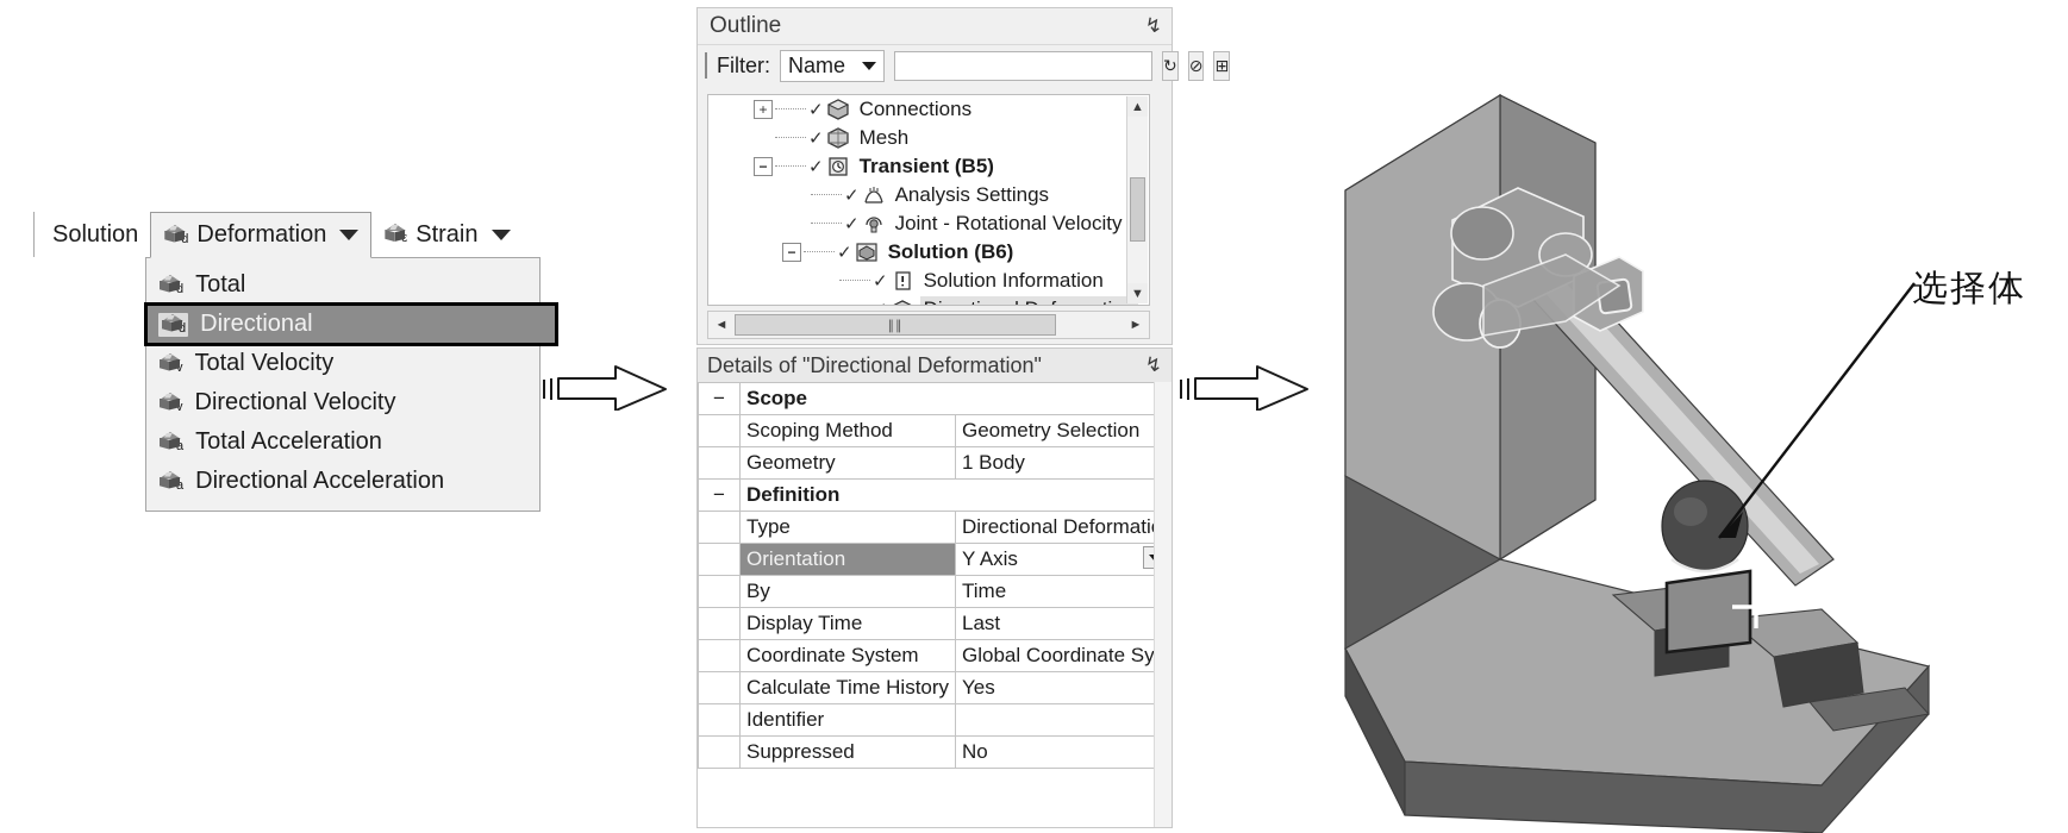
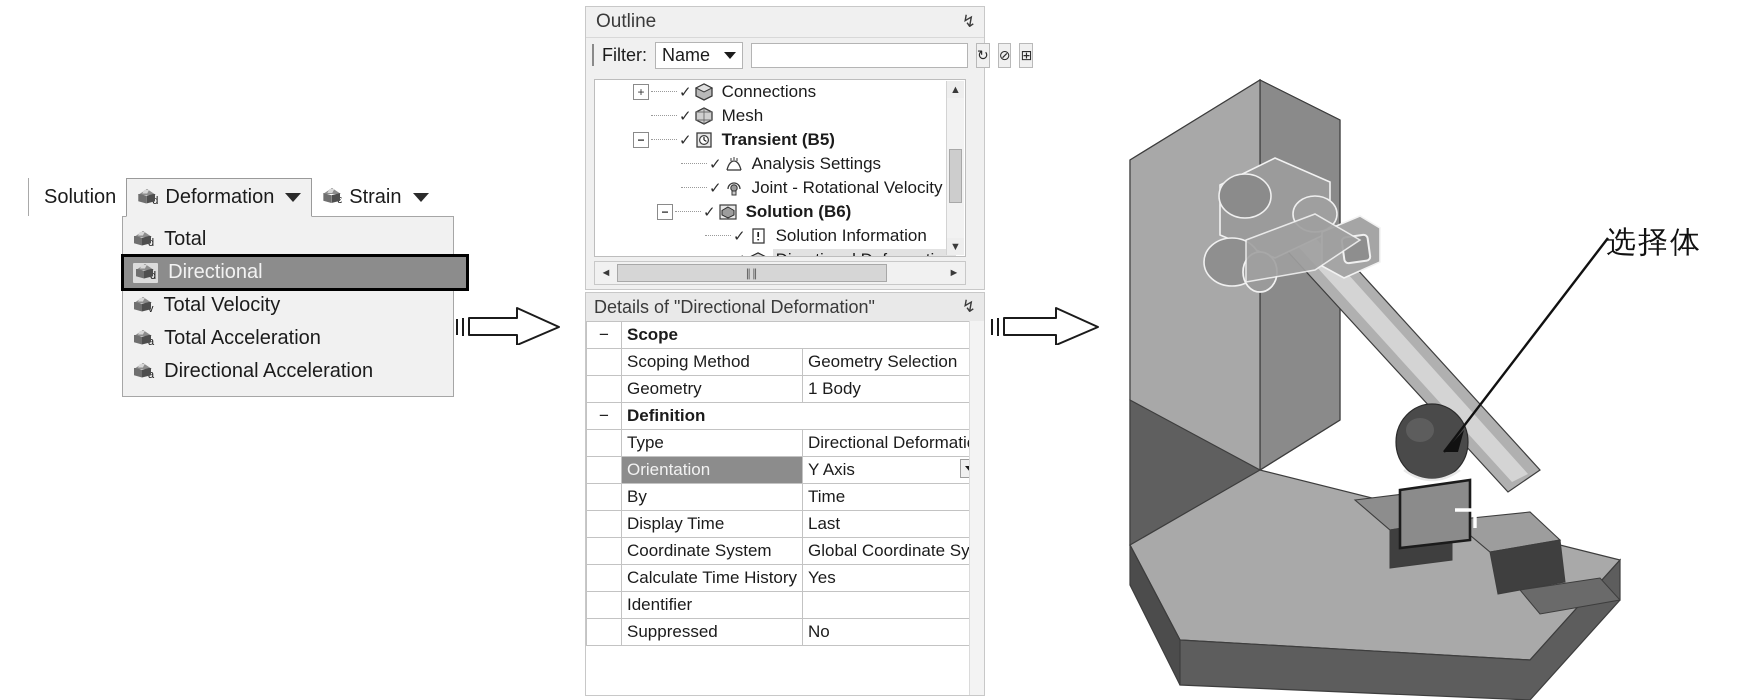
  Solution
  d
  Deformation
  Strain
  d
  Total
  d
  Directional
  Total Velocity
- Directional Velocity
  a
  Total Acceleration
  a
  Directional Acceleration
  Outline
  ↯
  Filter:
  Name
  ↻
  ⊘
  ⊞
  +
  ✓
  Connections
  ✓
  Mesh
  −
  ✓
  Transient (B5)
  ✓
  Analysis Settings
  ✓
  Joint - Rotational Velocity
  −
  ✓
  Solution (B6)
  ✓
  Solution Information
  ▲
  ▼
  ◄
  ∥∥
  ►
  Details of "Directional Deformation"
  ↯
  −	Scope
  	Scoping Method	Geometry Selection
  	Geometry	1 Body
  −	Definition
  	Type	Directional Deformati
  	Orientation	Y Axis
  	By	Time
  	Display Time	Last
  	Coordinate System	Global Coordinate Sy
  	Calculate Time History	Yes
  	Identifier
  	Suppressed	No
  选择体
